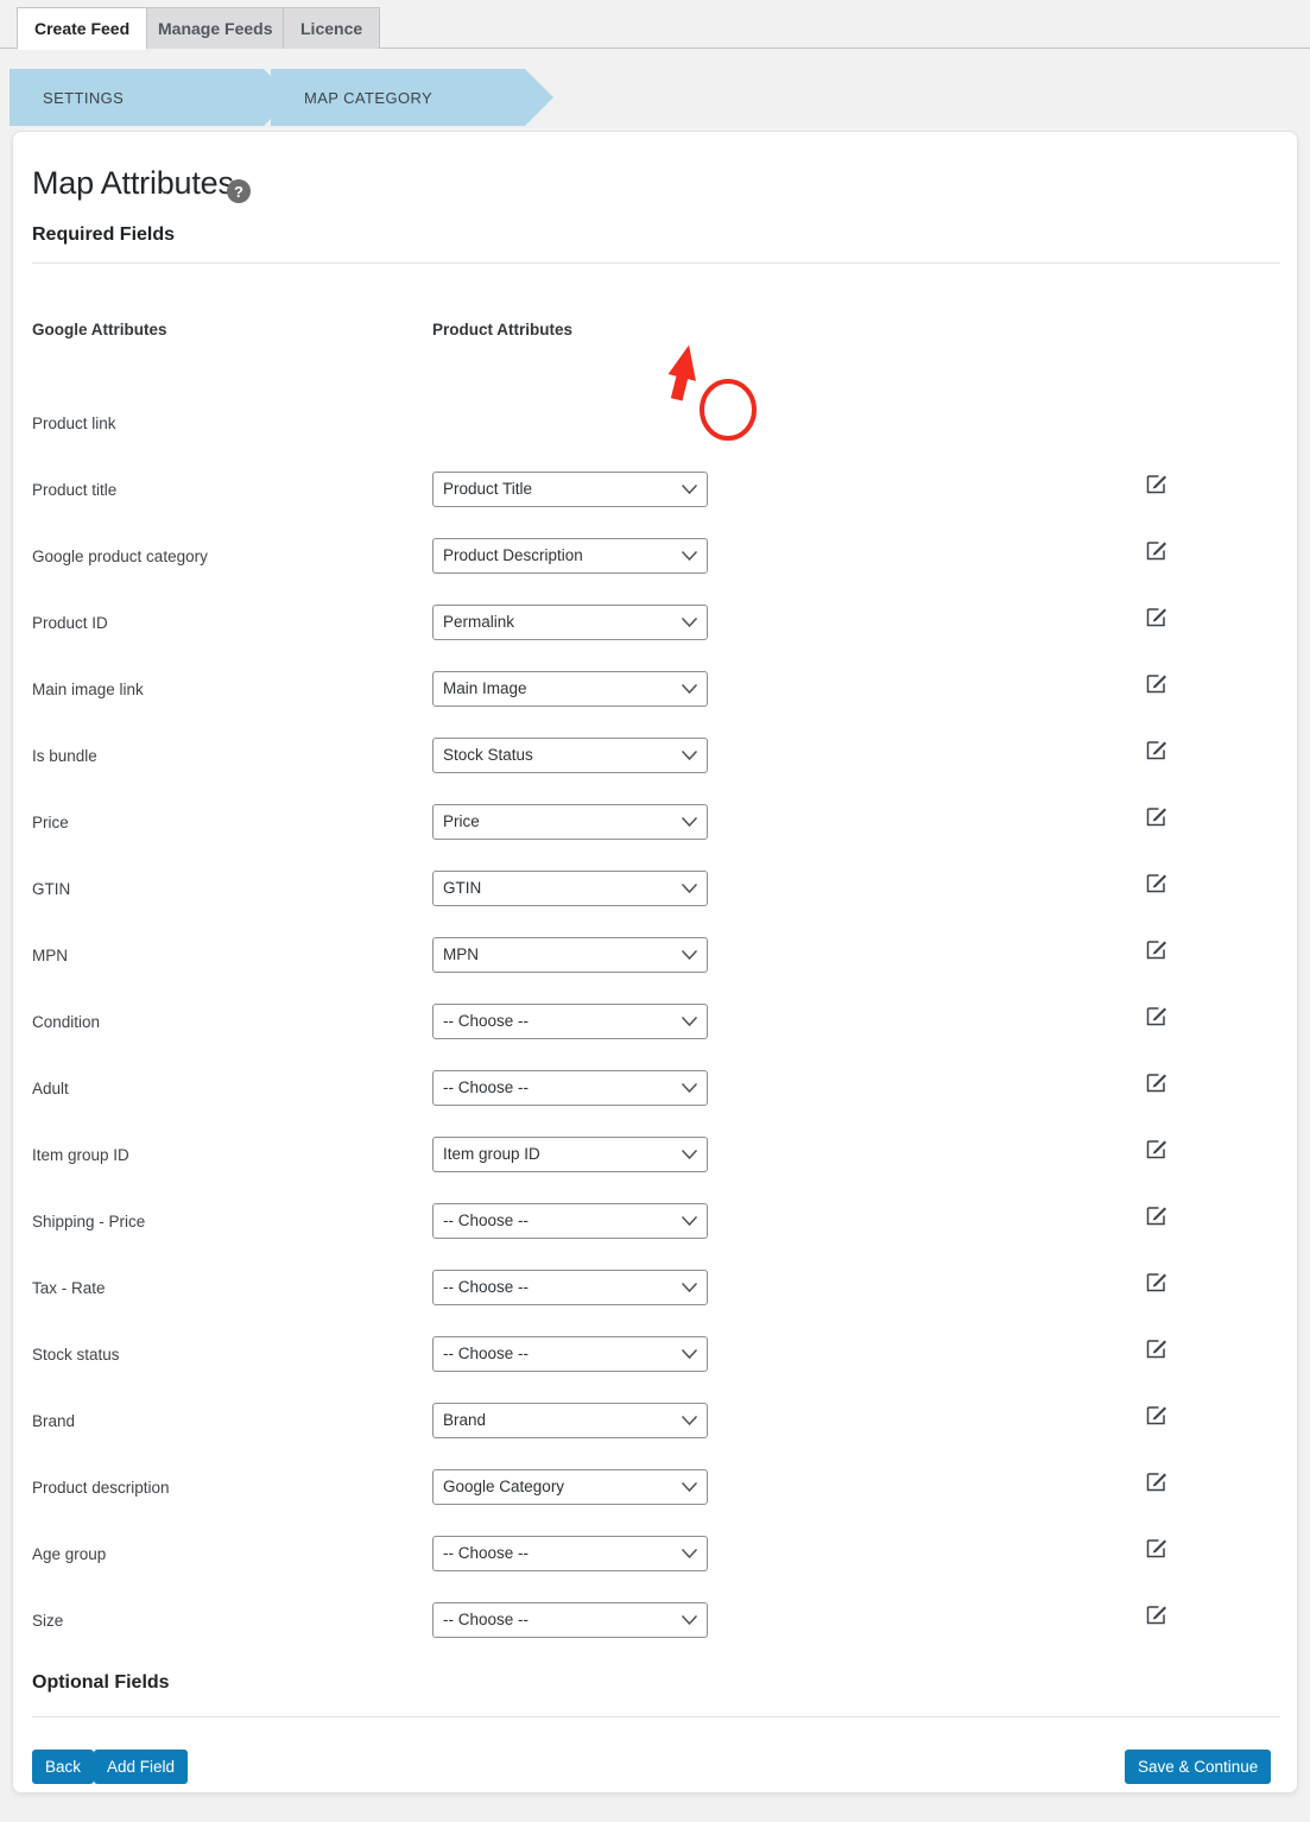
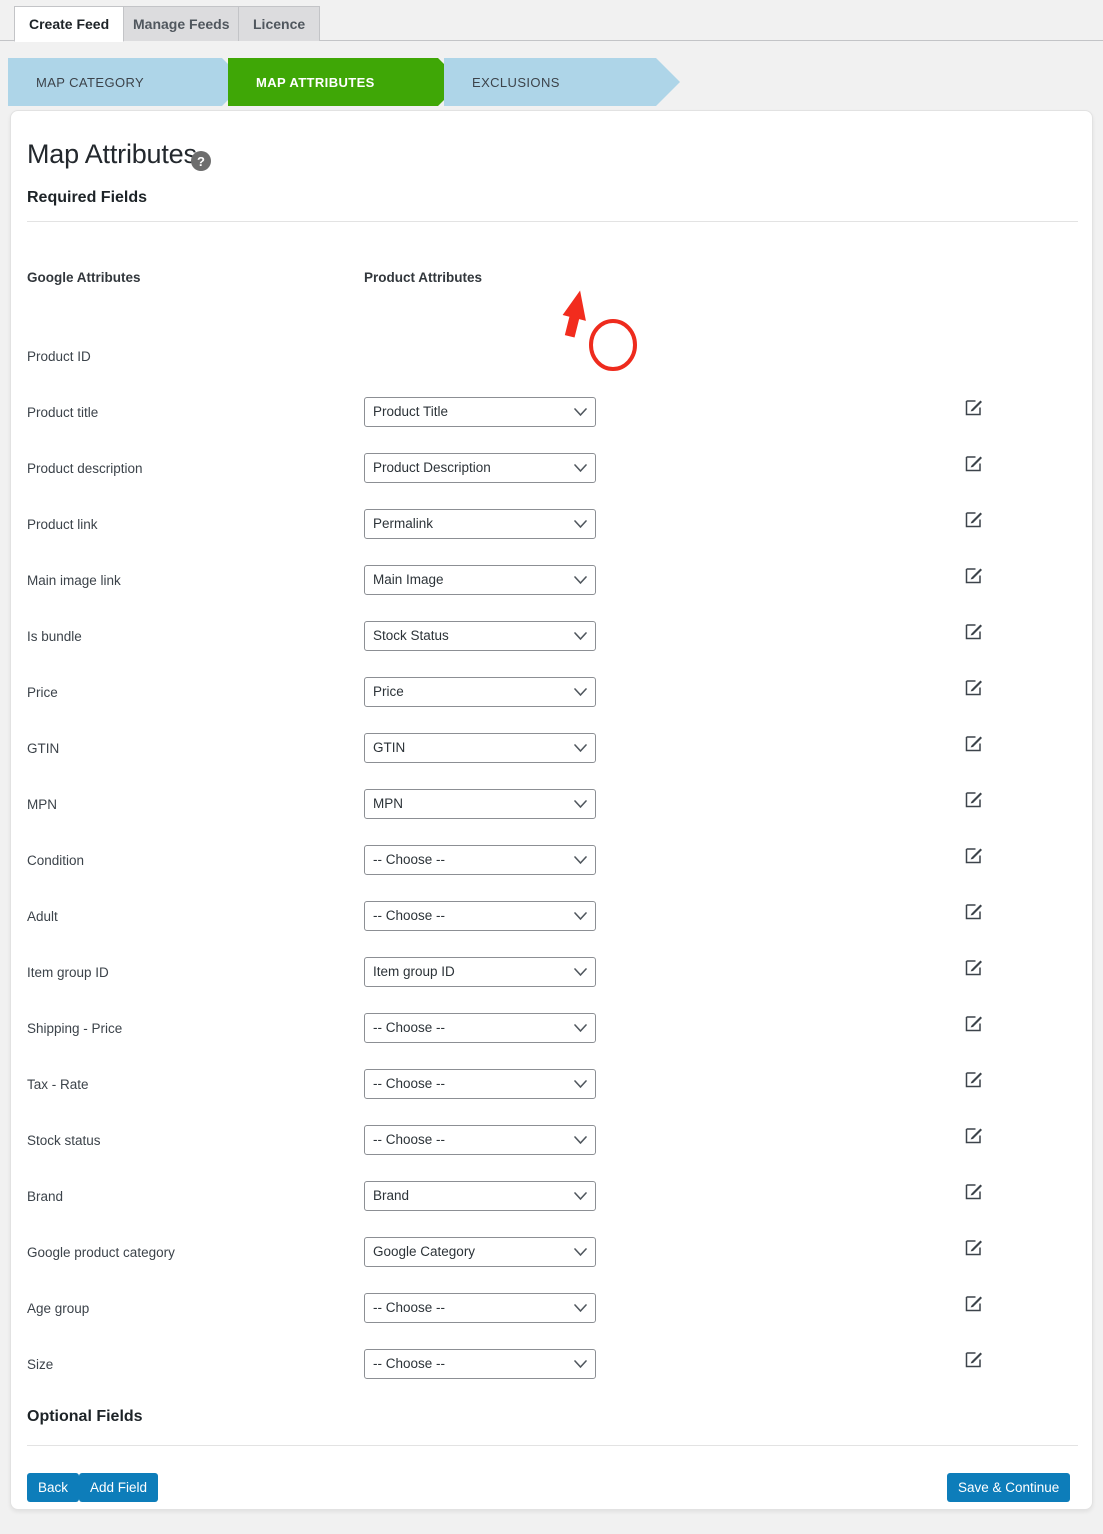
  Create Feed
  Manage Feeds
  Licence
- SETTINGS
  MAP CATEGORY
+ MAP ATTRIBUTES
+ EXCLUSIONS
  Map Attributes
  ?
  Required Fields
  Google Attributes
  Product Attributes
- Product link
+ Product ID
  Product title
  Product Title
- Google product category
+ Product description
  Product Description
- Product ID
+ Product link
  Permalink
  Main image link
  Main Image
  Is bundle
  Stock Status
  Price
  Price
  GTIN
  GTIN
  MPN
  MPN
  Condition
  -- Choose --
  Adult
  -- Choose --
  Item group ID
  Item group ID
  Shipping - Price
  -- Choose --
  Tax - Rate
  -- Choose --
  Stock status
  -- Choose --
  Brand
  Brand
- Product description
+ Google product category
  Google Category
  Age group
  -- Choose --
  Size
  -- Choose --
  Optional Fields
  Back
  Add Field
  Save & Continue
